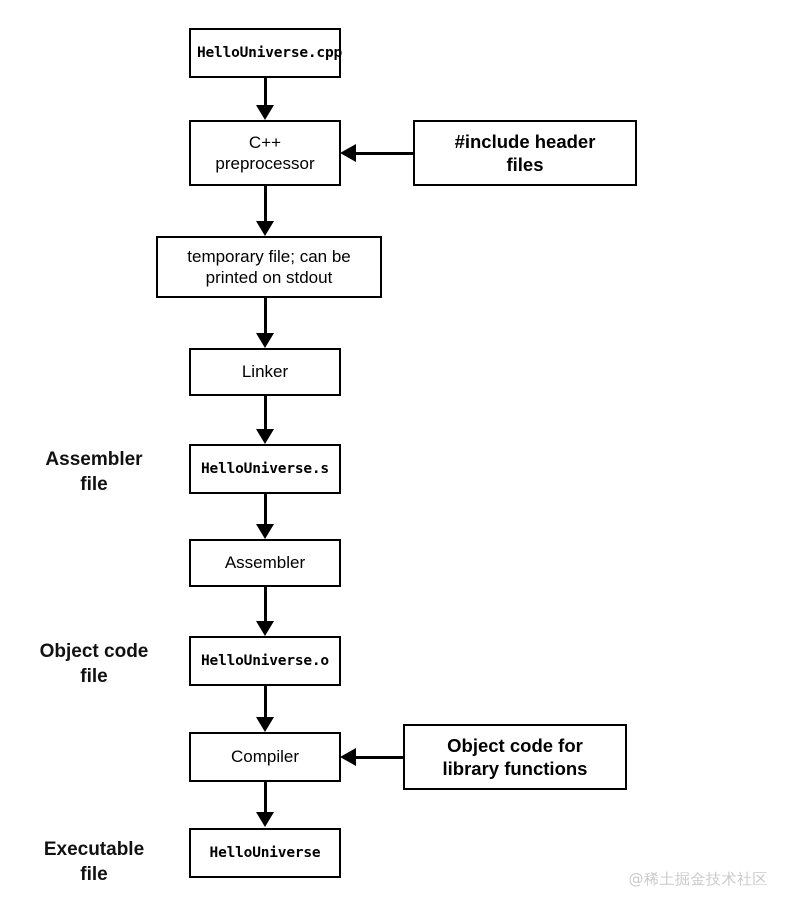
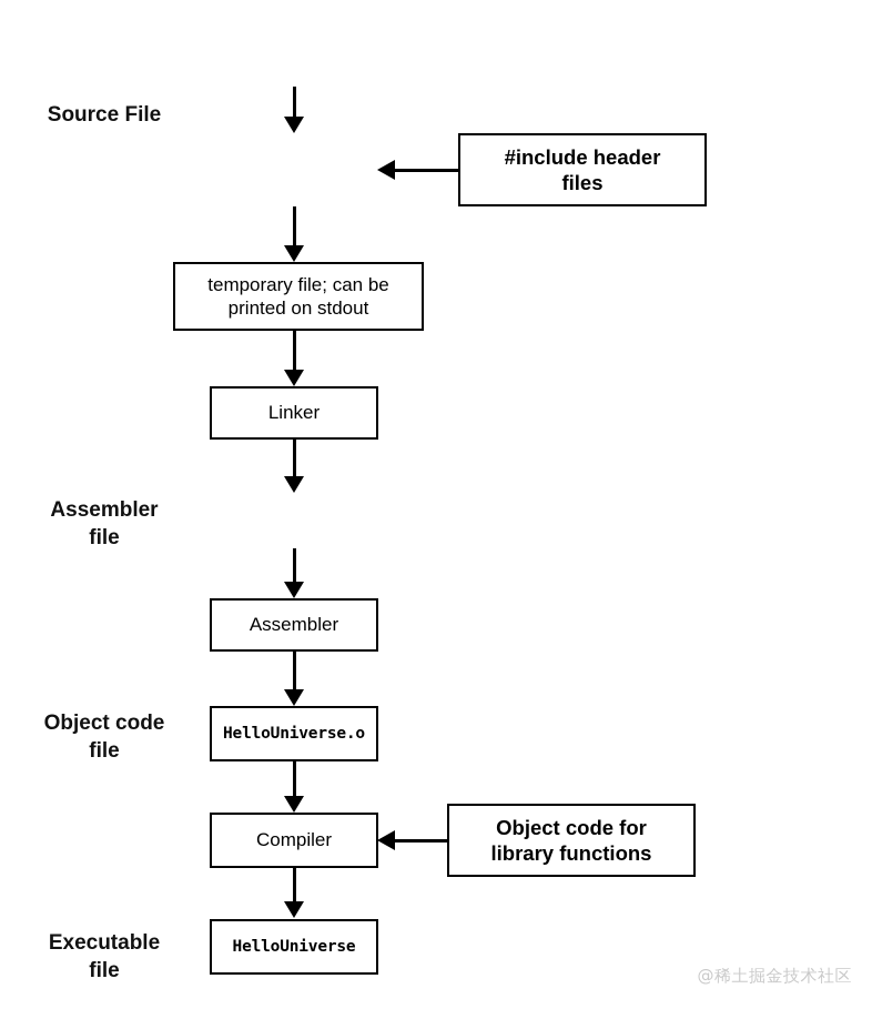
+ Source File
  Assembler
  file
  Object code
  file
  Executable
  file
- HelloUniverse.cpp
- C++
- preprocessor
  temporary file; can be
  printed on stdout
  Linker
- HelloUniverse.s
  Assembler
  HelloUniverse.o
  Compiler
  HelloUniverse
  #include header
  files
  Object code for
  library functions
  @稀土掘金技术社区
